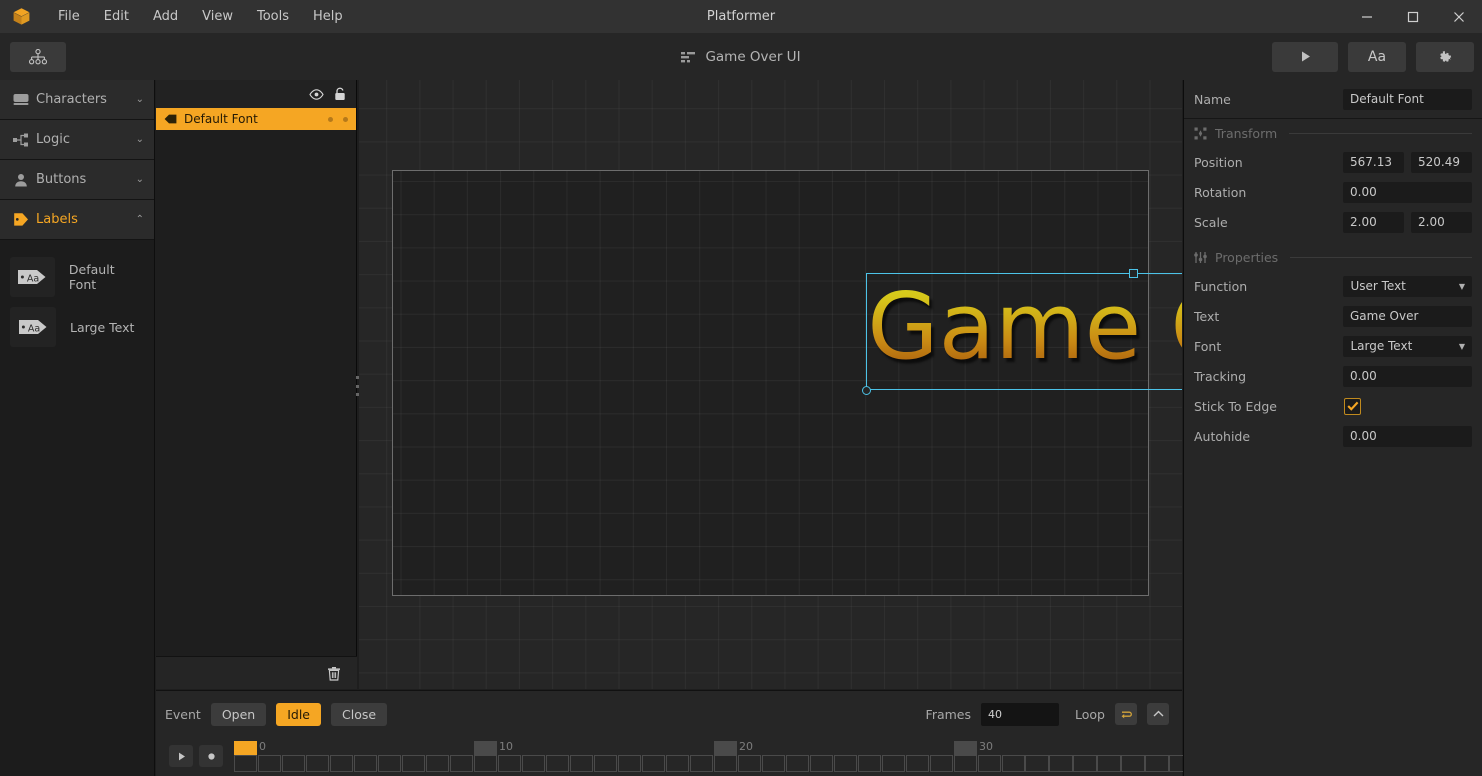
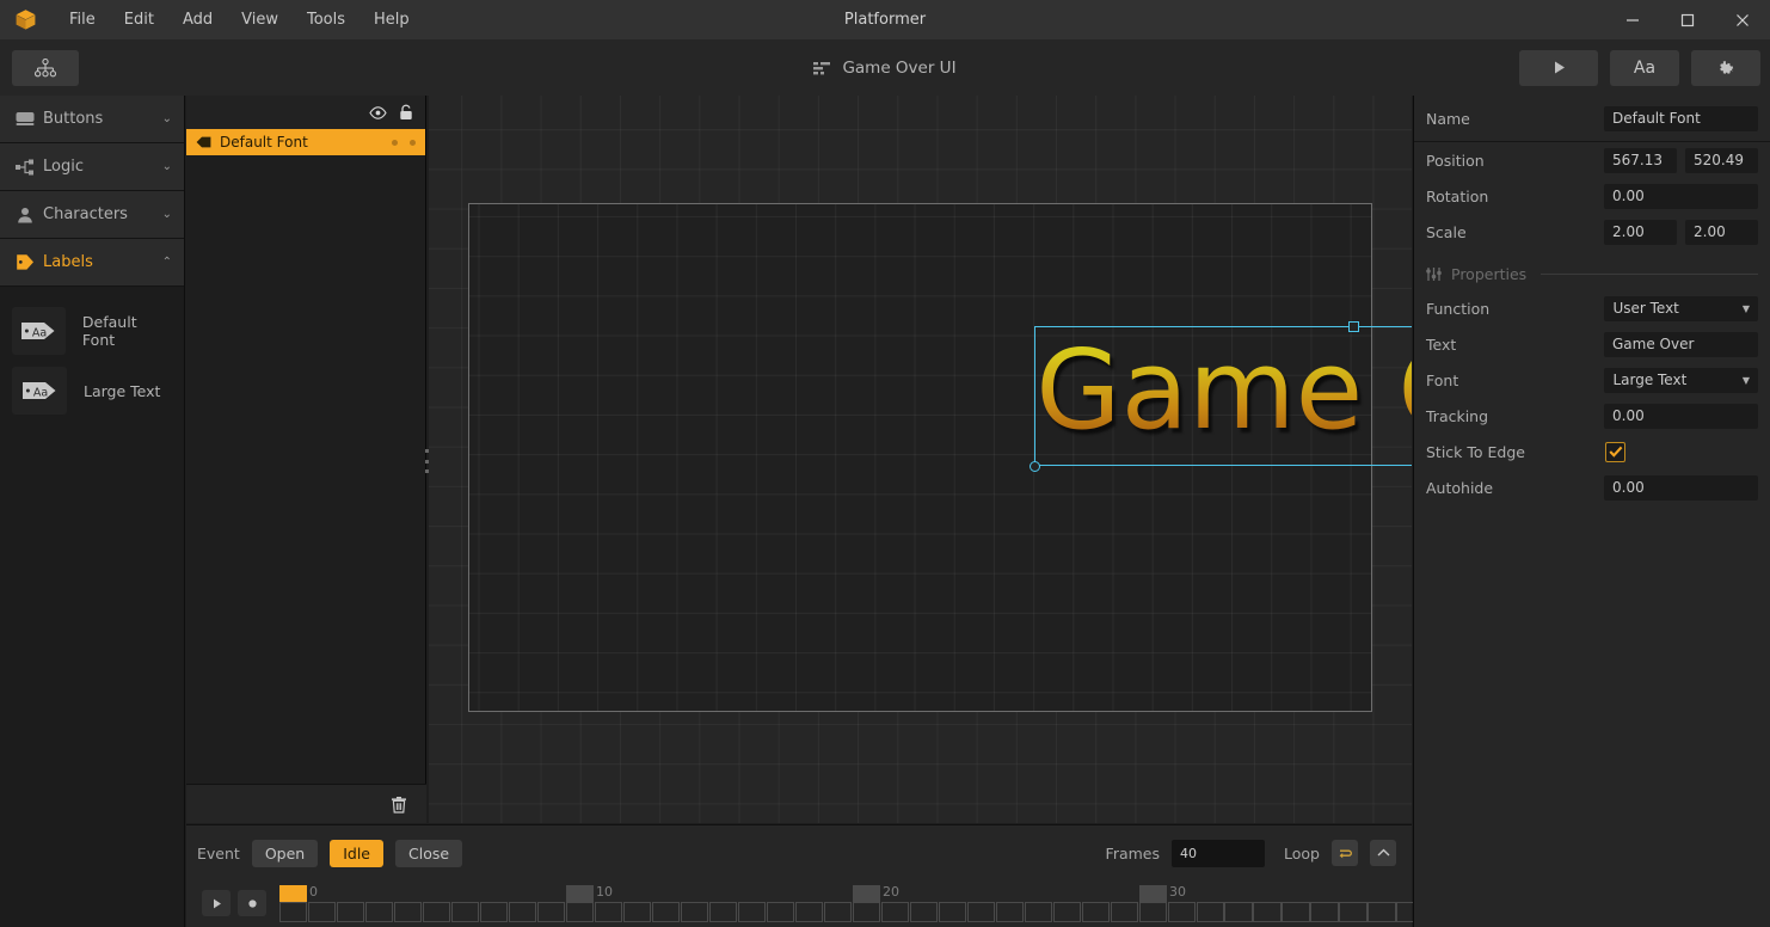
  File
  Edit
  Add
  View
  Tools
  Help
  Platformer
  Game Over UI
  Aa
- Characters
+ Buttons
  ⌄
  Logic
  ⌄
- Buttons
+ Characters
  ⌄
  Labels
  ⌃
  Aa
  Default Font
  Aa
  Large Text
  Default Font
  Event
  Open
  Idle
  Close
  Frames
  40
  Loop
  0
  10
  20
  30
  Name
  Default Font
- Transform
  Position
  567.13
  520.49
  Rotation
  0.00
  Scale
  2.00
  2.00
  Properties
  Function
  User Text
  ▼
  Text
  Game Over
  Font
  Large Text
  ▼
  Tracking
  0.00
  Stick To Edge
  Autohide
  0.00
